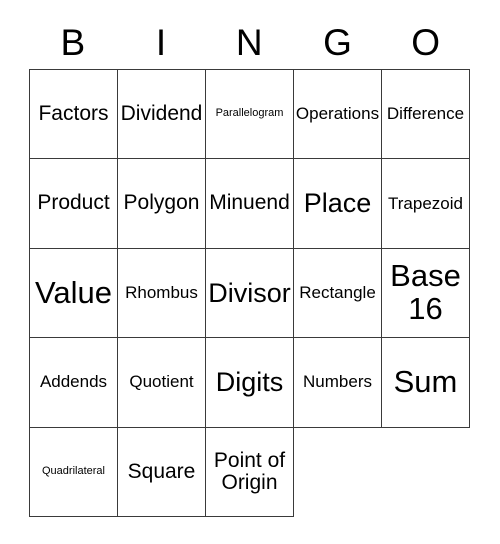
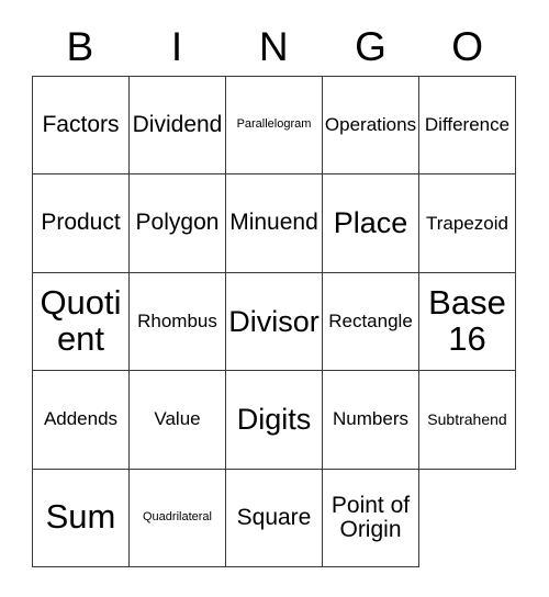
  B
  I
  N
  G
  O
  Factors
  Dividend
  Parallelogram
  Operations
  Difference
  Product
  Polygon
  Minuend
  Place
  Trapezoid
- Value
+ Quotient
  Rhombus
  Divisor
  Rectangle
  Base 16
  Addends
- Quotient
+ Value
  Digits
  Numbers
+ Subtrahend
  Sum
  Quadrilateral
  Square
  Point of Origin
